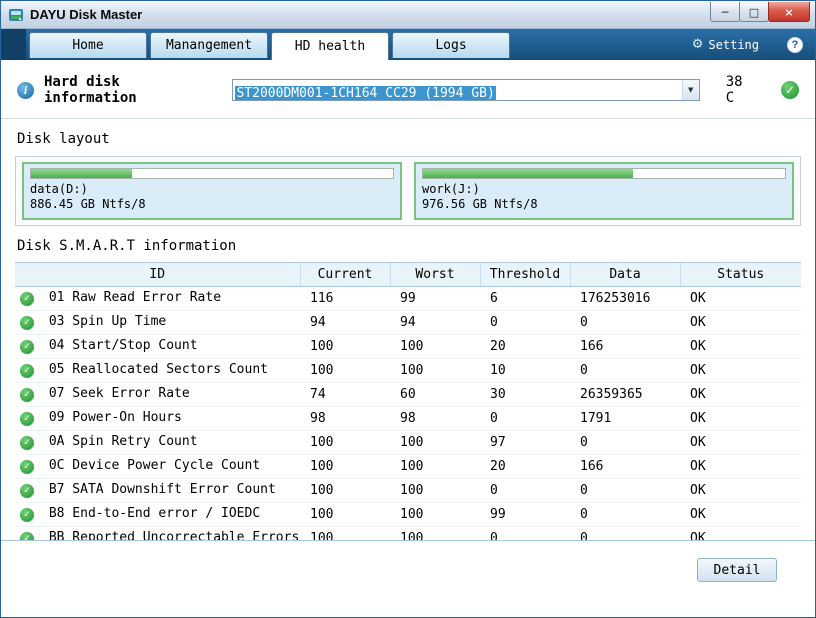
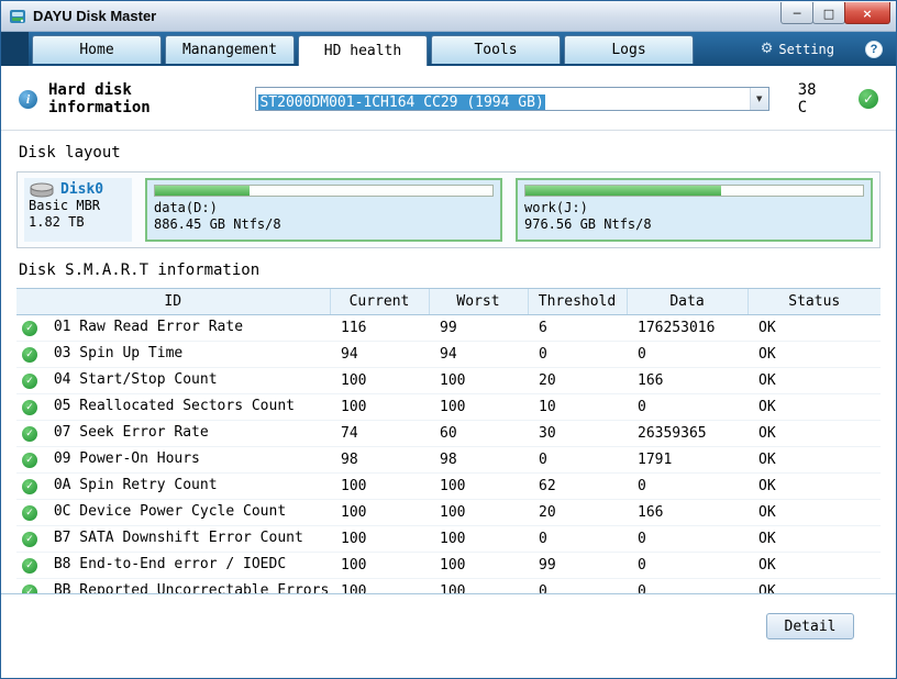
  DAYU Disk Master
  ─
  □
  ×
  Home
  Manangement
  HD health
+ Tools
  Logs
  ⚙
  Setting
  ?
  i
  Hard disk information
  ST2000DM001-1CH164 CC29 (1994 GB)
  ▼
  38 C
  ✓
  Disk layout
+ Disk0
+ Basic MBR
+ 1.82 TB
  data(D:)
  886.45 GB Ntfs/8
  work(J:)
  976.56 GB Ntfs/8
  Disk S.M.A.R.T information
  ID	Current	Worst	Threshold	Data	Status
  ✓ 01 Raw Read Error Rate	116	99	6	176253016	OK
  ✓ 03 Spin Up Time	94	94	0	0	OK
  ✓ 04 Start/Stop Count	100	100	20	166	OK
  ✓ 05 Reallocated Sectors Count	100	100	10	0	OK
  ✓ 07 Seek Error Rate	74	60	30	26359365	OK
  ✓ 09 Power-On Hours	98	98	0	1791	OK
- ✓ 0A Spin Retry Count	100	100	97	0	OK
+ ✓ 0A Spin Retry Count	100	100	62	0	OK
  ✓ 0C Device Power Cycle Count	100	100	20	166	OK
  ✓ B7 SATA Downshift Error Count	100	100	0	0	OK
  ✓ B8 End-to-End error / IOEDC	100	100	99	0	OK
  ✓ BB Reported Uncorrectable Errors	100	100	0	0	OK
  Detail
